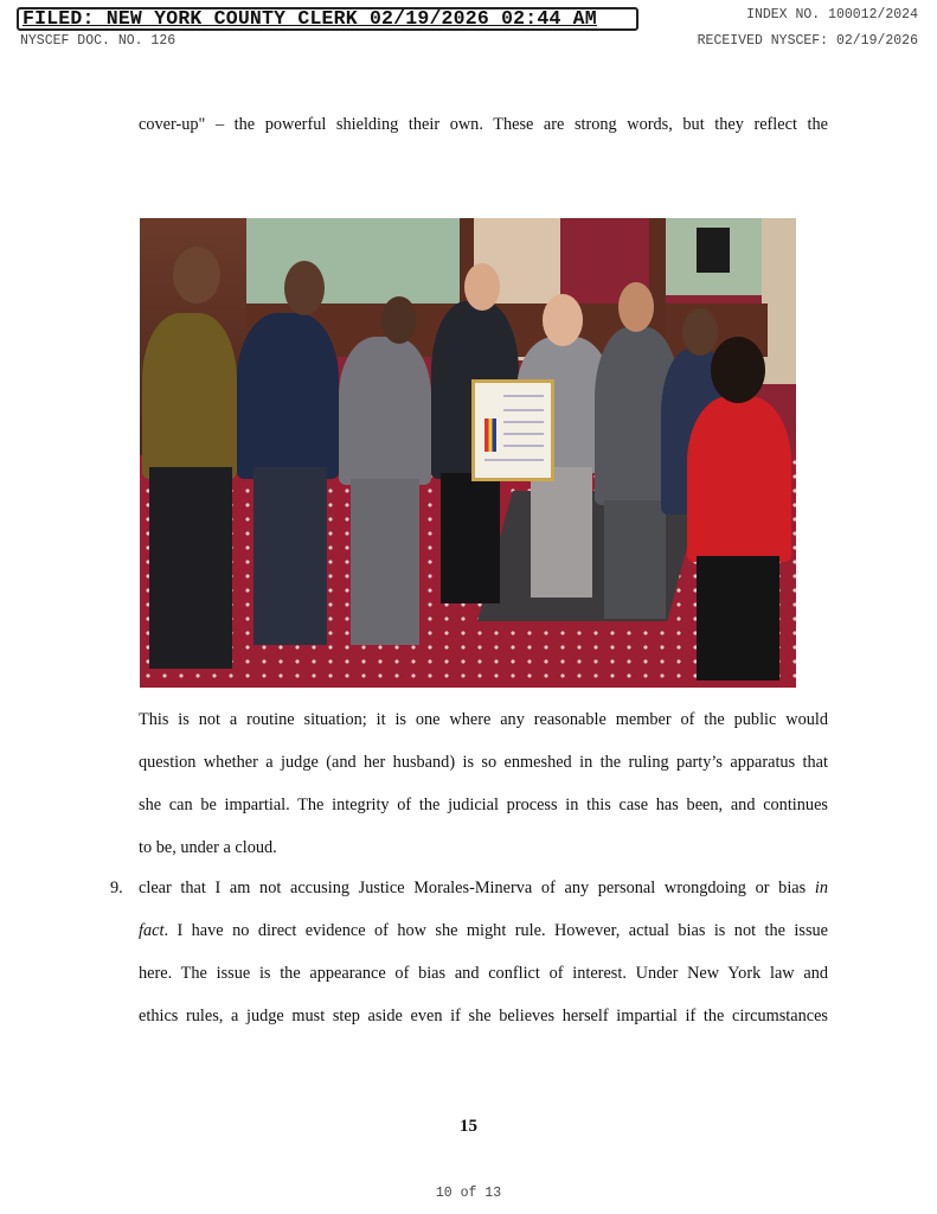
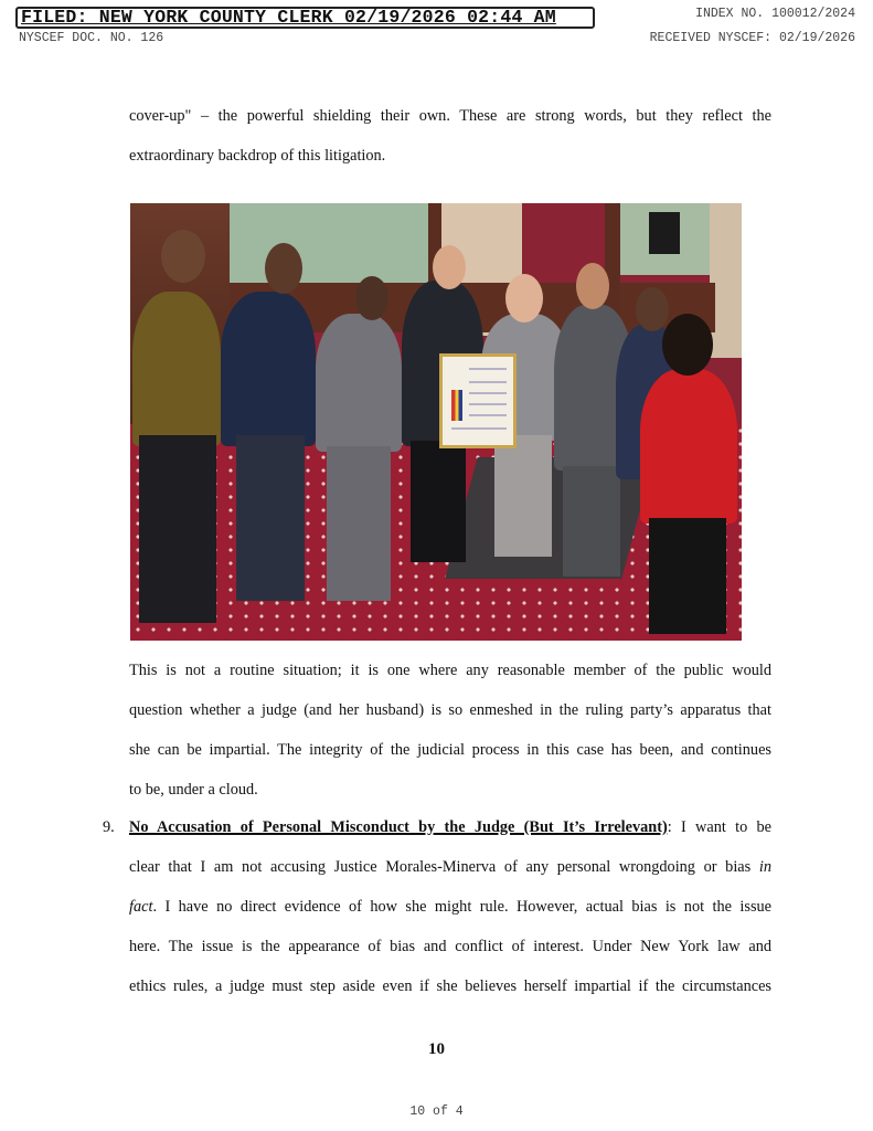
  FILED: NEW YORK COUNTY CLERK 02/19/2026 02:44 AM
  NYSCEF DOC. NO. 126
  INDEX NO. 100012/2024
  RECEIVED NYSCEF: 02/19/2026
  cover-up" – the powerful shielding their own. These are strong words, but they reflect the
+ extraordinary backdrop of this litigation.
  This is not a routine situation; it is one where any reasonable member of the public would
  question whether a judge (and her husband) is so enmeshed in the ruling party’s apparatus that
  she can be impartial. The integrity of the judicial process in this case has been, and continues
  to be, under a cloud.
  9.
+ No Accusation of Personal Misconduct by the Judge (But It’s Irrelevant): I want to be
  clear that I am not accusing Justice Morales-Minerva of any personal wrongdoing or bias in
  fact. I have no direct evidence of how she might rule. However, actual bias is not the issue
  here. The issue is the appearance of bias and conflict of interest. Under New York law and
  ethics rules, a judge must step aside even if she believes herself impartial if the circumstances
- 15
+ 10
- 10 of 13
+ 10 of 4
